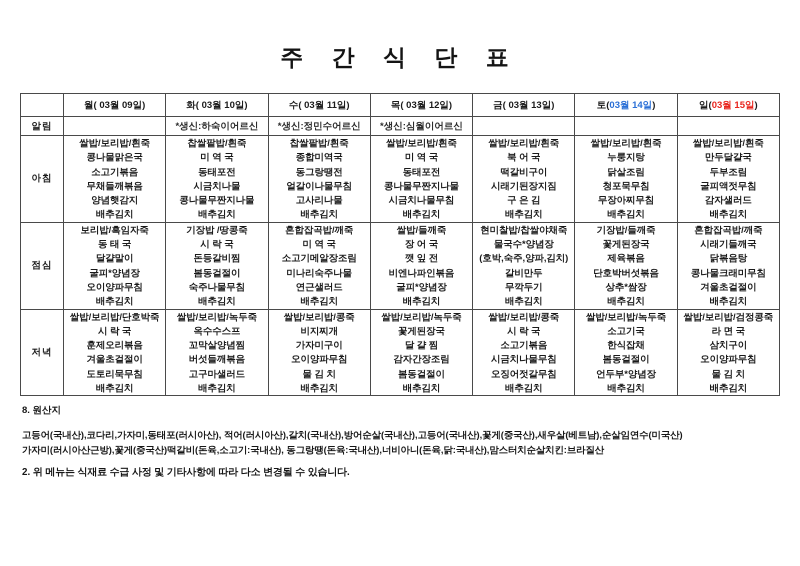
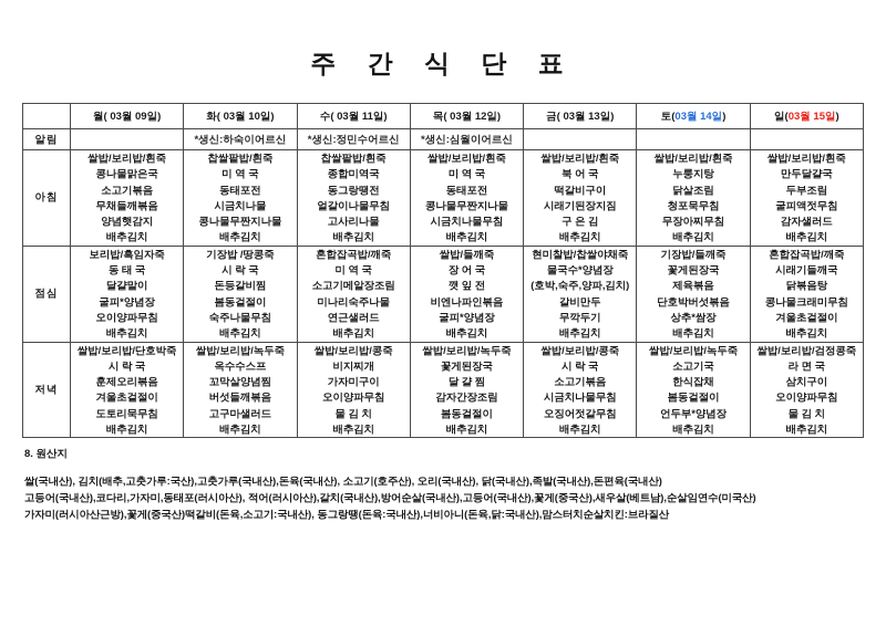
  주 간 식 단 표
  	월( 03월 09일)	화( 03월 10일)	수( 03월 11일)	목( 03월 12일)	금( 03월 13일)	토(03월 14일)	일(03월 15일)
  알림		*생신:하숙이어르신	*생신:정민수어르신	*생신:심월이어르신
  아침	쌀밥/보리밥/흰죽콩나물맑은국소고기볶음무채들깨볶음양념햇감지배추김치	찹쌀팥밥/흰죽미 역 국동태포전시금치나물콩나물무짠지나물배추김치	찹쌀팥밥/흰죽종합미역국동그랑땡전얼갈이나물무침고사리나물배추김치	쌀밥/보리밥/흰죽미 역 국동태포전콩나물무짠지나물시금치나물무침배추김치	쌀밥/보리밥/흰죽북 어 국떡갈비구이시래기된장지짐구 은 김배추김치	쌀밥/보리밥/흰죽누룽지탕닭살조림청포묵무침무장아찌무침배추김치	쌀밥/보리밥/흰죽만두달걀국두부조림굴피액젓무침감자샐러드배추김치
  점심	보리밥/흑임자죽동 태 국달걀말이굴피*양념장오이양파무침배추김치	기장밥 /땅콩죽시 락 국돈등갈비찜봄동겉절이숙주나물무침배추김치	혼합잡곡밥/깨죽미 역 국소고기메알장조림미나리숙주나물연근샐러드배추김치	쌀밥/들깨죽장 어 국깻 잎 전비엔나파인볶음굴피*양념장배추김치	현미찰밥/찹쌀야채죽물국수*양념장(호박,숙주,양파,김치)갈비만두무깍두기배추김치	기장밥/들깨죽꽃게된장국제육볶음단호박버섯볶음상추*쌈장배추김치	혼합잡곡밥/깨죽시래기들깨국닭볶음탕콩나물크래미무침겨울초겉절이배추김치
  저녁	쌀밥/보리밥/단호박죽시 락 국훈제오리볶음겨울초겉절이도토리묵무침배추김치	쌀밥/보리밥/녹두죽옥수수스프꼬막살양념찜버섯들깨볶음고구마샐러드배추김치	쌀밥/보리밥/콩죽비지찌개가자미구이오이양파무침물 김 치배추김치	쌀밥/보리밥/녹두죽꽃게된장국달 걀 찜감자간장조림봄동겉절이배추김치	쌀밥/보리밥/콩죽시 락 국소고기볶음시금치나물무침오징어젓갈무침배추김치	쌀밥/보리밥/녹두죽소고기국한식잡채봄동겉절이언두부*양념장배추김치	쌀밥/보리밥/검정콩죽라 면 국삼치구이오이양파무침물 김 치배추김치
  8. 원산지
+ 쌀(국내산), 김치(배추,고춧가루:국산),고춧가루(국내산),돈육(국내산), 소고기(호주산), 오리(국내산), 닭(국내산),족발(국내산),돈편육(국내산)
  고등어(국내산),코다리,가자미,동태포(러시아산), 적어(러시아산),갈치(국내산),방어순살(국내산),고등어(국내산),꽃게(중국산),새우살(베트남),순살임연수(미국산)
  가자미(러시아산근방),꽃게(중국산)떡갈비(돈육,소고기:국내산), 동그랑땡(돈육:국내산),너비아니(돈육,닭:국내산),맘스터치순살치킨:브라질산
- 2. 위 메뉴는 식재료 수급 사정 및 기타사항에 따라 다소 변경될 수 있습니다.
